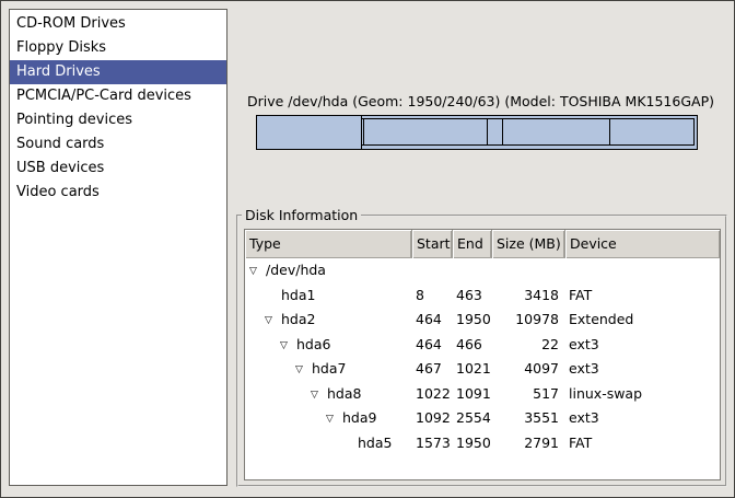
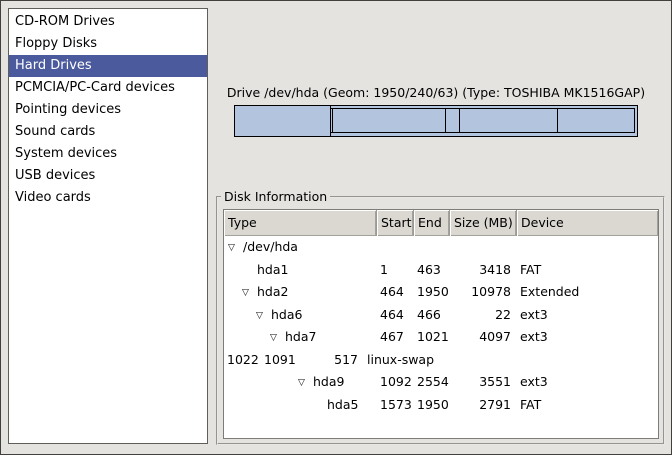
  CD-ROM Drives
  Floppy Disks
  Hard Drives
  PCMCIA/PC-Card devices
  Pointing devices
  Sound cards
+ System devices
  USB devices
  Video cards
- Drive /dev/hda (Geom: 1950/240/63) (Model: TOSHIBA MK1516GAP)
+ Drive /dev/hda (Geom: 1950/240/63) (Type: TOSHIBA MK1516GAP)
  Disk Information
  Type
  Start
  End
  Size (MB)
  Device
  ▽ /dev/hda
  hda1
- 8
+ 1
  463
  3418
  FAT
  ▽ hda2
  464
  1950
  10978
  Extended
  ▽ hda6
  464
  466
  22
  ext3
  ▽ hda7
  467
  1021
  4097
  ext3
- ▽ hda8
  1022
  1091
  517
  linux-swap
  ▽ hda9
  1092
  2554
  3551
  ext3
  hda5
  1573
  1950
  2791
  FAT
